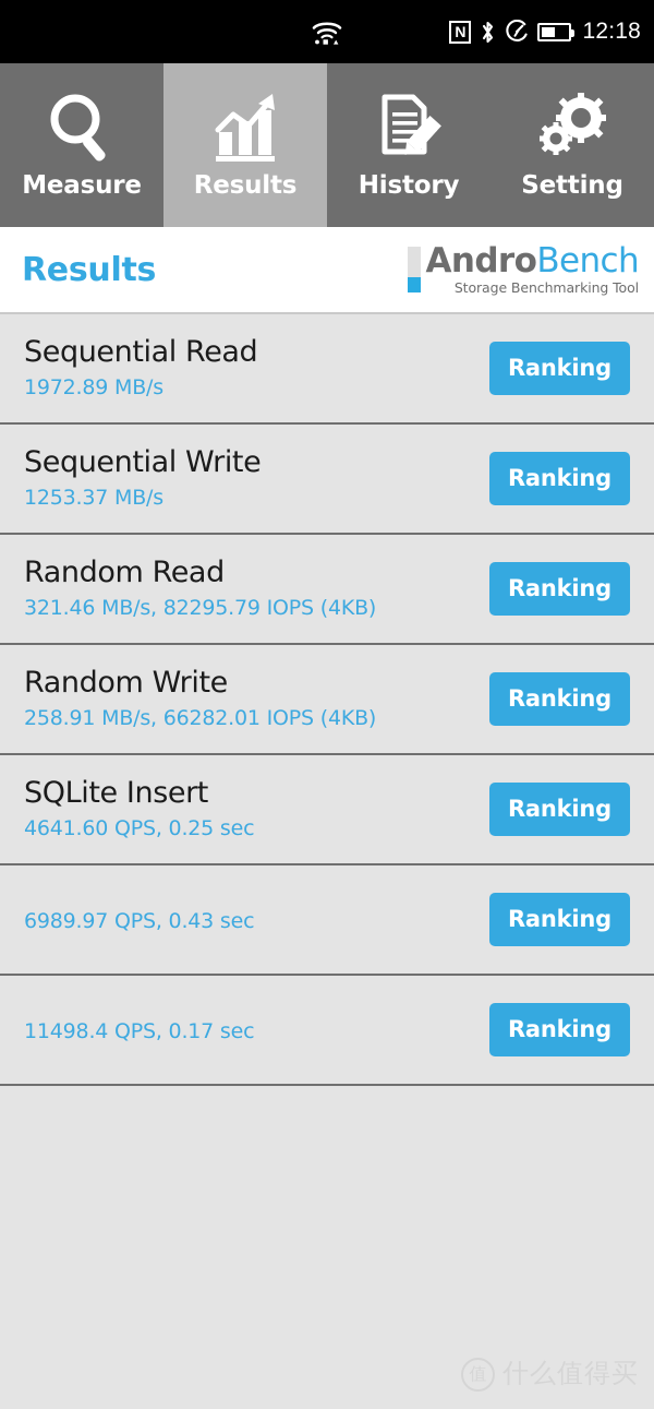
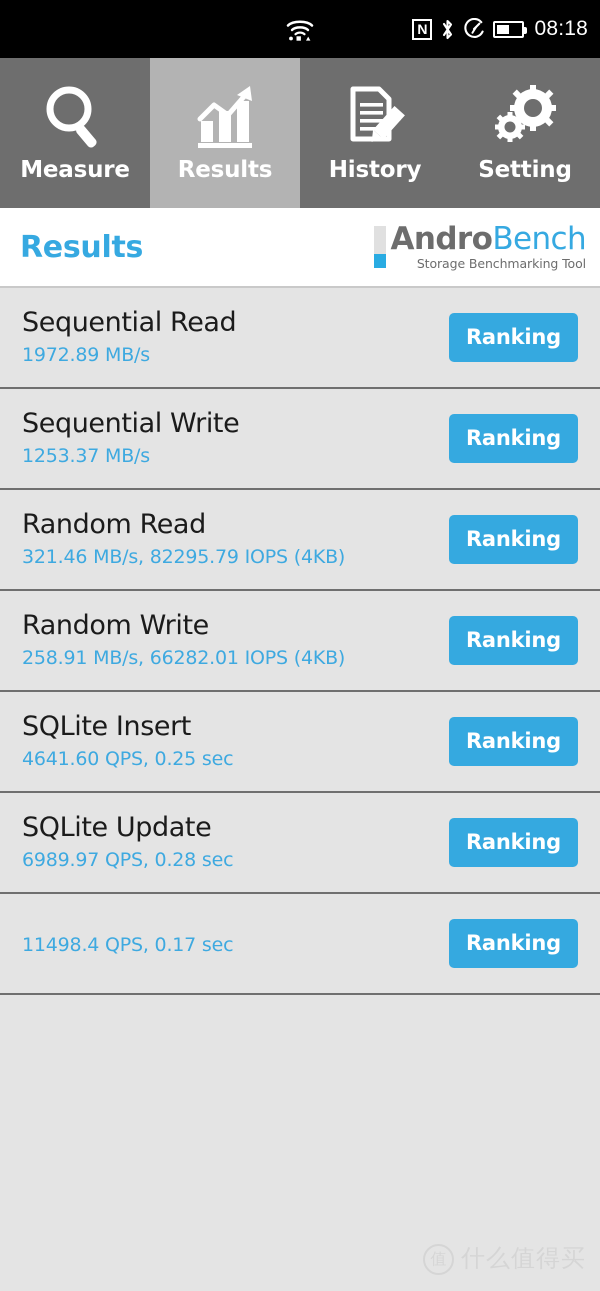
  N
- 12:18
+ 08:18
  Measure
  Results
  History
  Setting
  Results
  AndroBench
  Storage Benchmarking Tool
  Sequential Read
  1972.89 MB/s
  Ranking
  Sequential Write
  1253.37 MB/s
  Ranking
  Random Read
  321.46 MB/s, 82295.79 IOPS (4KB)
  Ranking
  Random Write
  258.91 MB/s, 66282.01 IOPS (4KB)
  Ranking
  SQLite Insert
  4641.60 QPS, 0.25 sec
  Ranking
+ SQLite Update
- 6989.97 QPS, 0.43 sec
+ 6989.97 QPS, 0.28 sec
  Ranking
  11498.4 QPS, 0.17 sec
  Ranking
